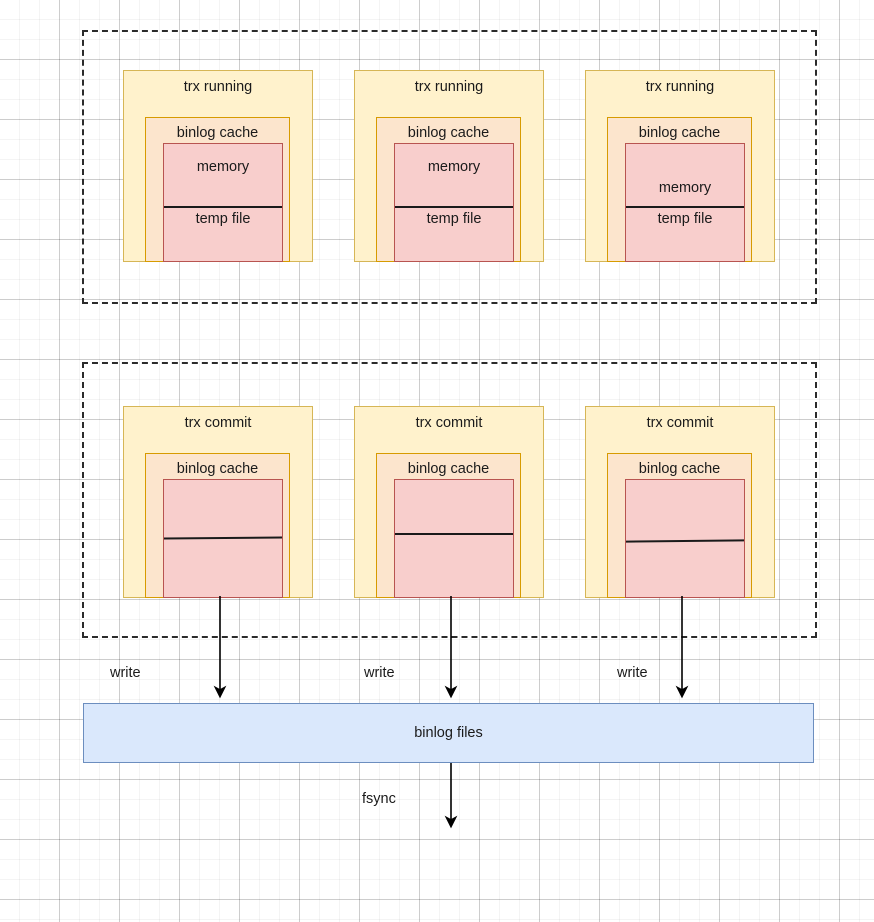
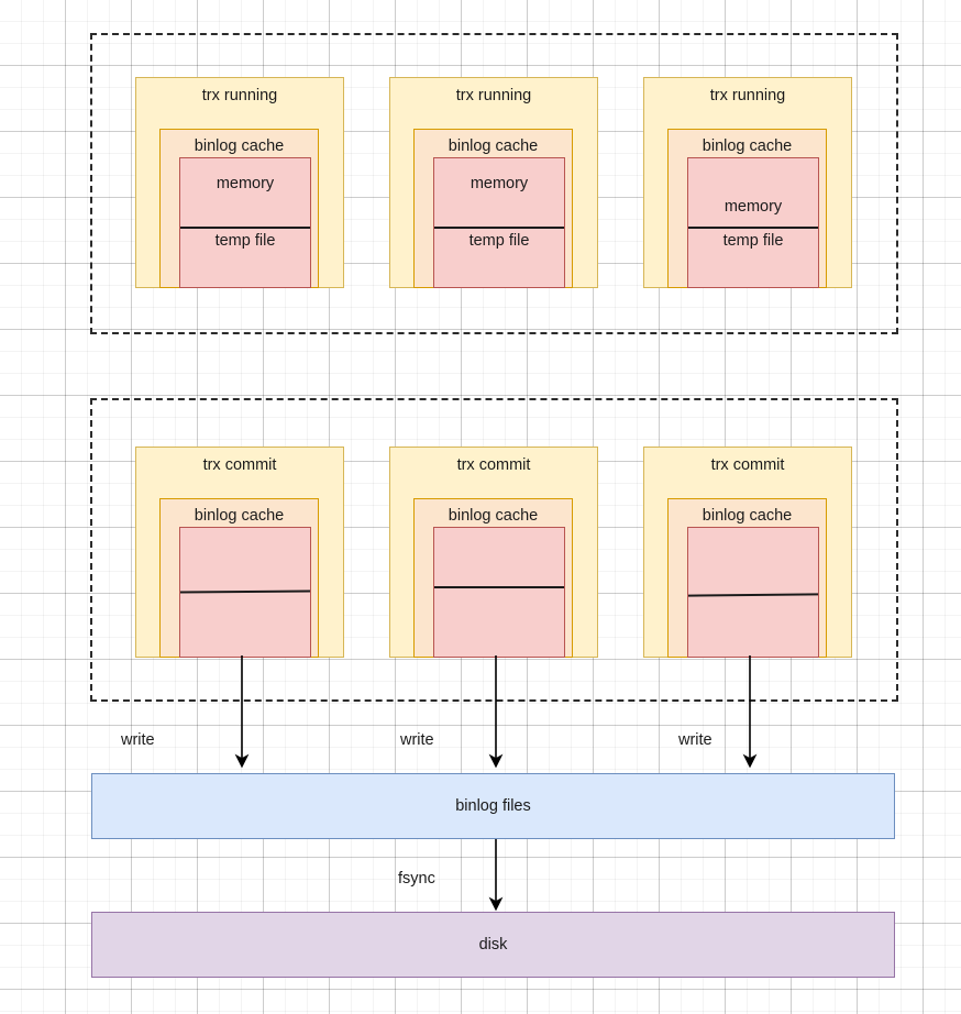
  trx running
  binlog cache
  memory
  temp file
  trx running
  binlog cache
  memory
  temp file
  trx running
  binlog cache
  memory
  temp file
  trx commit
  binlog cache
  trx commit
  binlog cache
  trx commit
  binlog cache
  write
  write
  write
  binlog files
  fsync
+ disk
